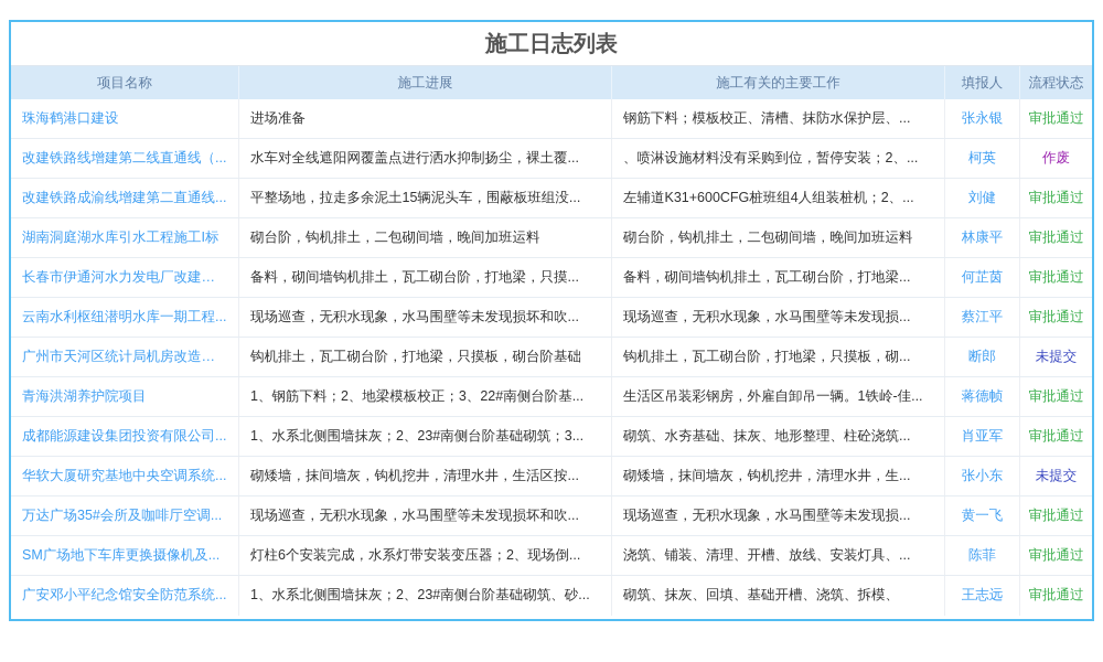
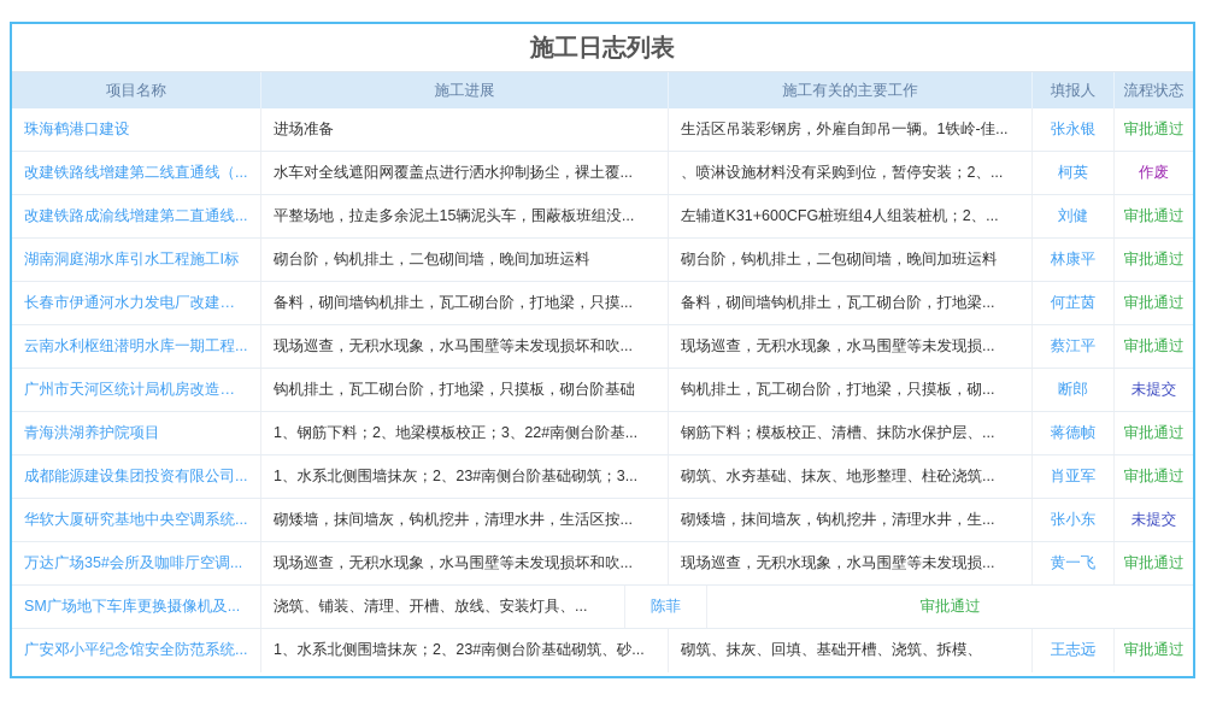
  施工日志列表
  项目名称
  施工进展
  施工有关的主要工作
  填报人
  流程状态
  珠海鹤港口建设
  进场准备
- 钢筋下料；模板校正、清槽、抹防水保护层、...
+ 生活区吊装彩钢房，外雇自卸吊一辆。1铁岭-佳...
  张永银
  审批通过
  改建铁路线增建第二线直通线（...
  水车对全线遮阳网覆盖点进行洒水抑制扬尘，裸土覆...
  、喷淋设施材料没有采购到位，暂停安装；2、...
  柯英
  作废
  改建铁路成渝线增建第二直通线...
  平整场地，拉走多余泥土15辆泥头车，围蔽板班组没...
  左辅道K31+600CFG桩班组4人组装桩机；2、...
  刘健
  审批通过
  湖南洞庭湖水库引水工程施工I标
  砌台阶，钩机排土，二包砌间墙，晚间加班运料
  砌台阶，钩机排土，二包砌间墙，晚间加班运料
  林康平
  审批通过
  长春市伊通河水力发电厂改建工程
  备料，砌间墙钩机排土，瓦工砌台阶，打地梁，只摸...
  备料，砌间墙钩机排土，瓦工砌台阶，打地梁...
  何芷茵
  审批通过
  云南水利枢纽潜明水库一期工程...
  现场巡查，无积水现象，水马围壁等未发现损坏和吹...
  现场巡查，无积水现象，水马围壁等未发现损...
  蔡江平
  审批通过
  广州市天河区统计局机房改造项目
  钩机排土，瓦工砌台阶，打地梁，只摸板，砌台阶基础
  钩机排土，瓦工砌台阶，打地梁，只摸板，砌...
  断郎
  未提交
  青海洪湖养护院项目
  1、钢筋下料；2、地梁模板校正；3、22#南侧台阶基...
- 生活区吊装彩钢房，外雇自卸吊一辆。1铁岭-佳...
+ 钢筋下料；模板校正、清槽、抹防水保护层、...
  蒋德帧
  审批通过
  成都能源建设集团投资有限公司...
  1、水系北侧围墙抹灰；2、23#南侧台阶基础砌筑；3...
  砌筑、水夯基础、抹灰、地形整理、柱砼浇筑...
  肖亚军
  审批通过
  华软大厦研究基地中央空调系统...
  砌矮墙，抹间墙灰，钩机挖井，清理水井，生活区按...
  砌矮墙，抹间墙灰，钩机挖井，清理水井，生...
  张小东
  未提交
  万达广场35#会所及咖啡厅空调...
  现场巡查，无积水现象，水马围壁等未发现损坏和吹...
  现场巡查，无积水现象，水马围壁等未发现损...
  黄一飞
  审批通过
  SM广场地下车库更换摄像机及...
- 灯柱6个安装完成，水系灯带安装变压器；2、现场倒...
  浇筑、铺装、清理、开槽、放线、安装灯具、...
  陈菲
  审批通过
  广安邓小平纪念馆安全防范系统...
  1、水系北侧围墙抹灰；2、23#南侧台阶基础砌筑、砂...
  砌筑、抹灰、回填、基础开槽、浇筑、拆模、
  王志远
  审批通过
